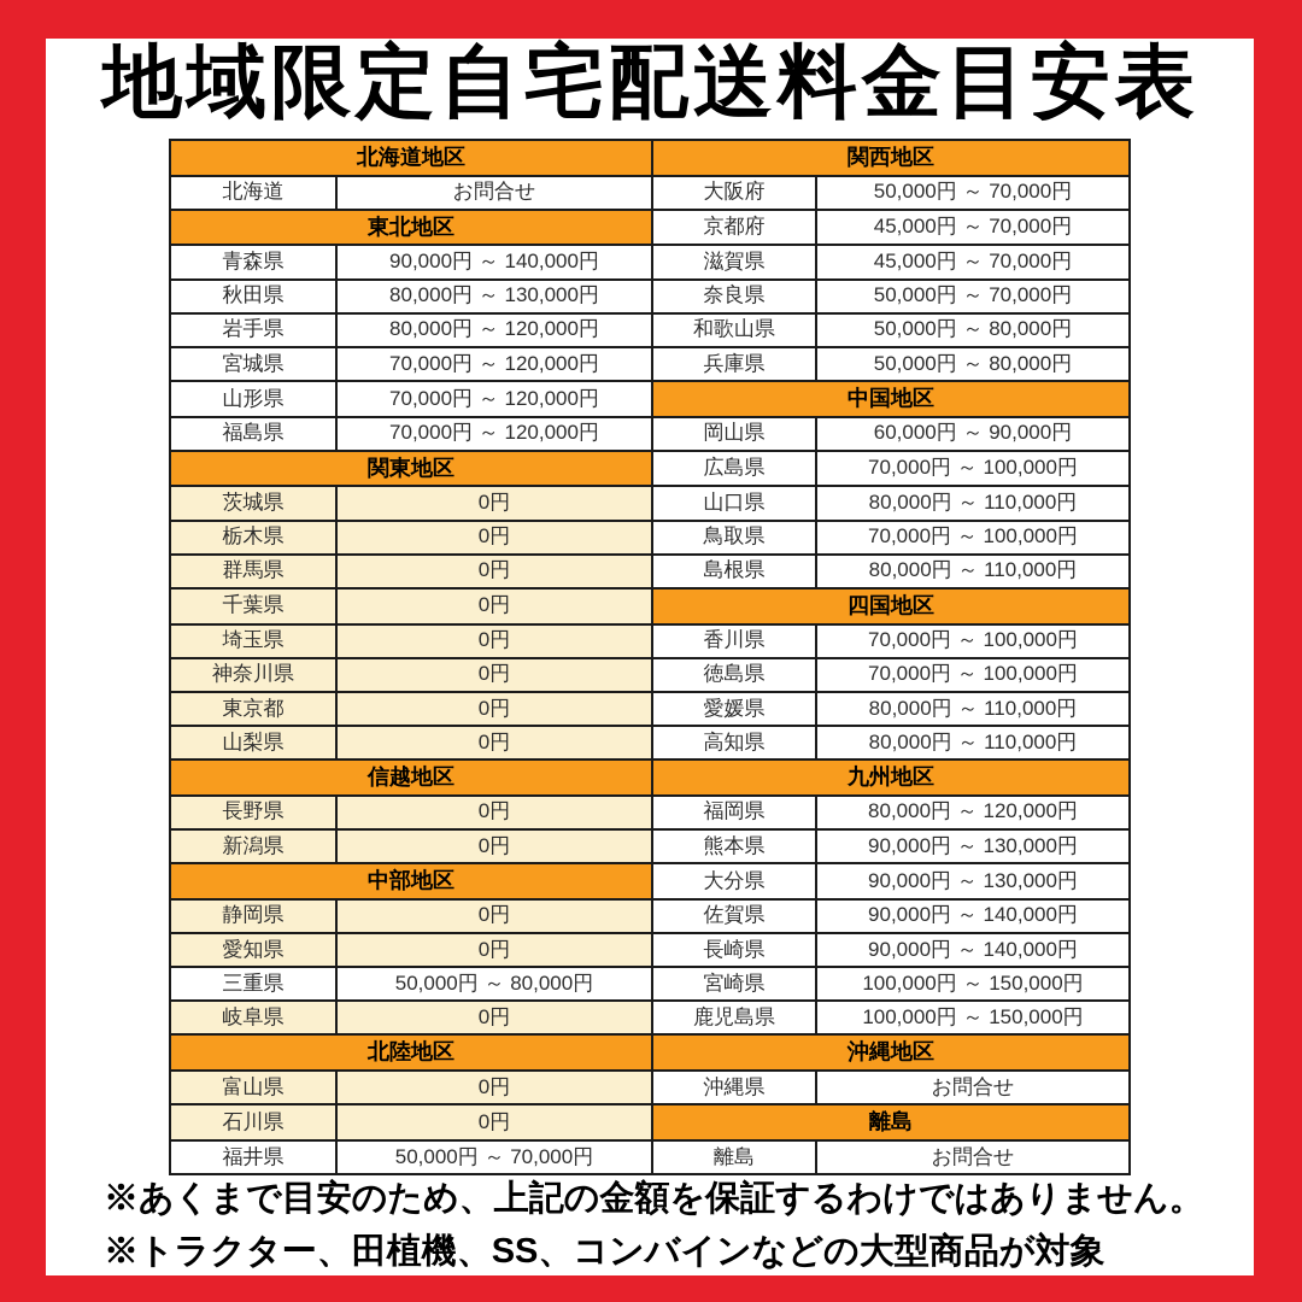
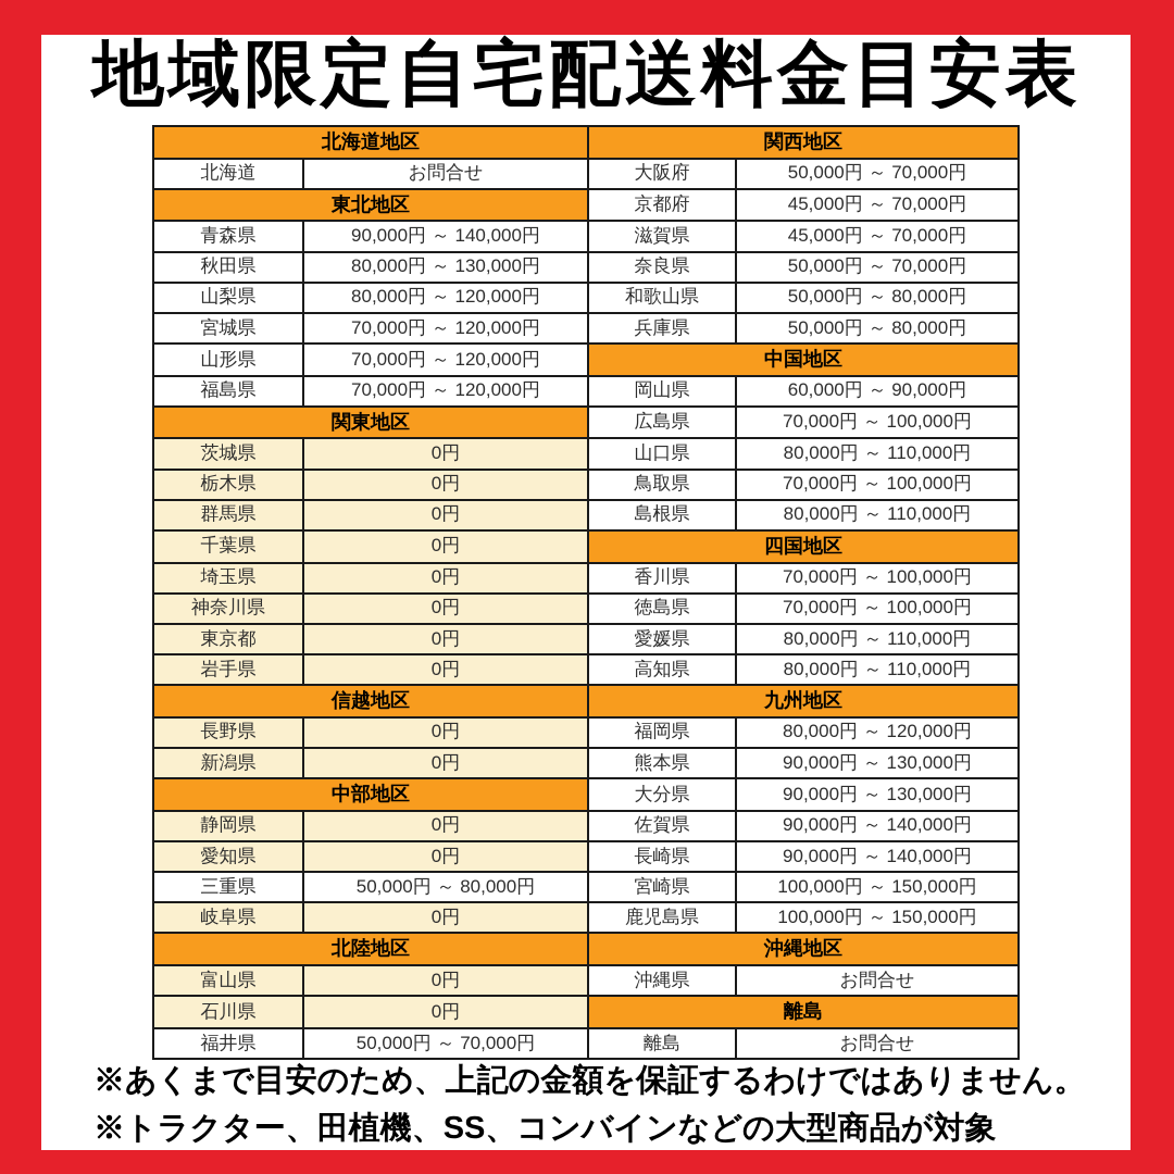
  地域限定自宅配送料金目安表
  北海道地区	関西地区
  北海道	お問合せ	大阪府	50,000円 ～ 70,000円
  東北地区	京都府	45,000円 ～ 70,000円
  青森県	90,000円 ～ 140,000円	滋賀県	45,000円 ～ 70,000円
  秋田県	80,000円 ～ 130,000円	奈良県	50,000円 ～ 70,000円
- 岩手県	80,000円 ～ 120,000円	和歌山県	50,000円 ～ 80,000円
+ 山梨県	80,000円 ～ 120,000円	和歌山県	50,000円 ～ 80,000円
  宮城県	70,000円 ～ 120,000円	兵庫県	50,000円 ～ 80,000円
  山形県	70,000円 ～ 120,000円	中国地区
  福島県	70,000円 ～ 120,000円	岡山県	60,000円 ～ 90,000円
  関東地区	広島県	70,000円 ～ 100,000円
  茨城県	0円	山口県	80,000円 ～ 110,000円
  栃木県	0円	鳥取県	70,000円 ～ 100,000円
  群馬県	0円	島根県	80,000円 ～ 110,000円
  千葉県	0円	四国地区
  埼玉県	0円	香川県	70,000円 ～ 100,000円
  神奈川県	0円	徳島県	70,000円 ～ 100,000円
  東京都	0円	愛媛県	80,000円 ～ 110,000円
- 山梨県	0円	高知県	80,000円 ～ 110,000円
+ 岩手県	0円	高知県	80,000円 ～ 110,000円
  信越地区	九州地区
  長野県	0円	福岡県	80,000円 ～ 120,000円
  新潟県	0円	熊本県	90,000円 ～ 130,000円
  中部地区	大分県	90,000円 ～ 130,000円
  静岡県	0円	佐賀県	90,000円 ～ 140,000円
  愛知県	0円	長崎県	90,000円 ～ 140,000円
  三重県	50,000円 ～ 80,000円	宮崎県	100,000円 ～ 150,000円
  岐阜県	0円	鹿児島県	100,000円 ～ 150,000円
  北陸地区	沖縄地区
  富山県	0円	沖縄県	お問合せ
  石川県	0円	離島
  福井県	50,000円 ～ 70,000円	離島	お問合せ
  ※あくまで目安のため、上記の金額を保証するわけではありません。
  ※トラクター、田植機、SS、コンバインなどの大型商品が対象
